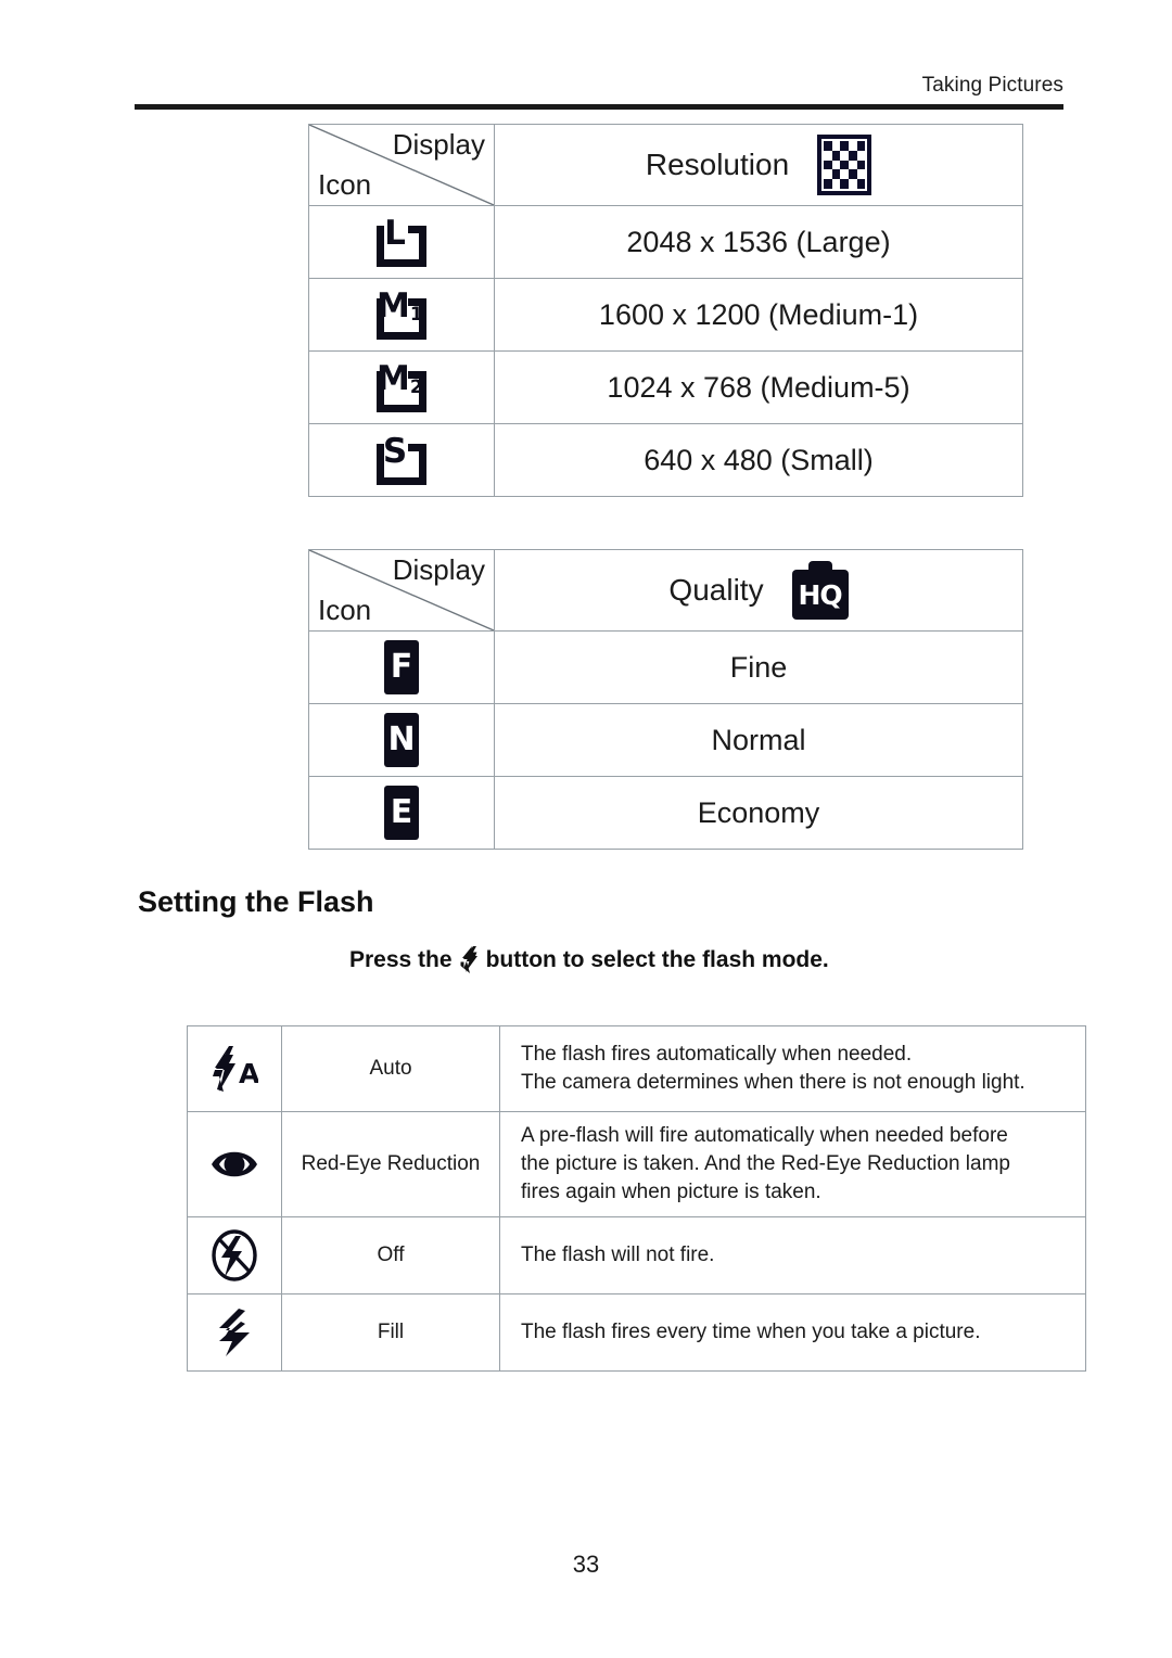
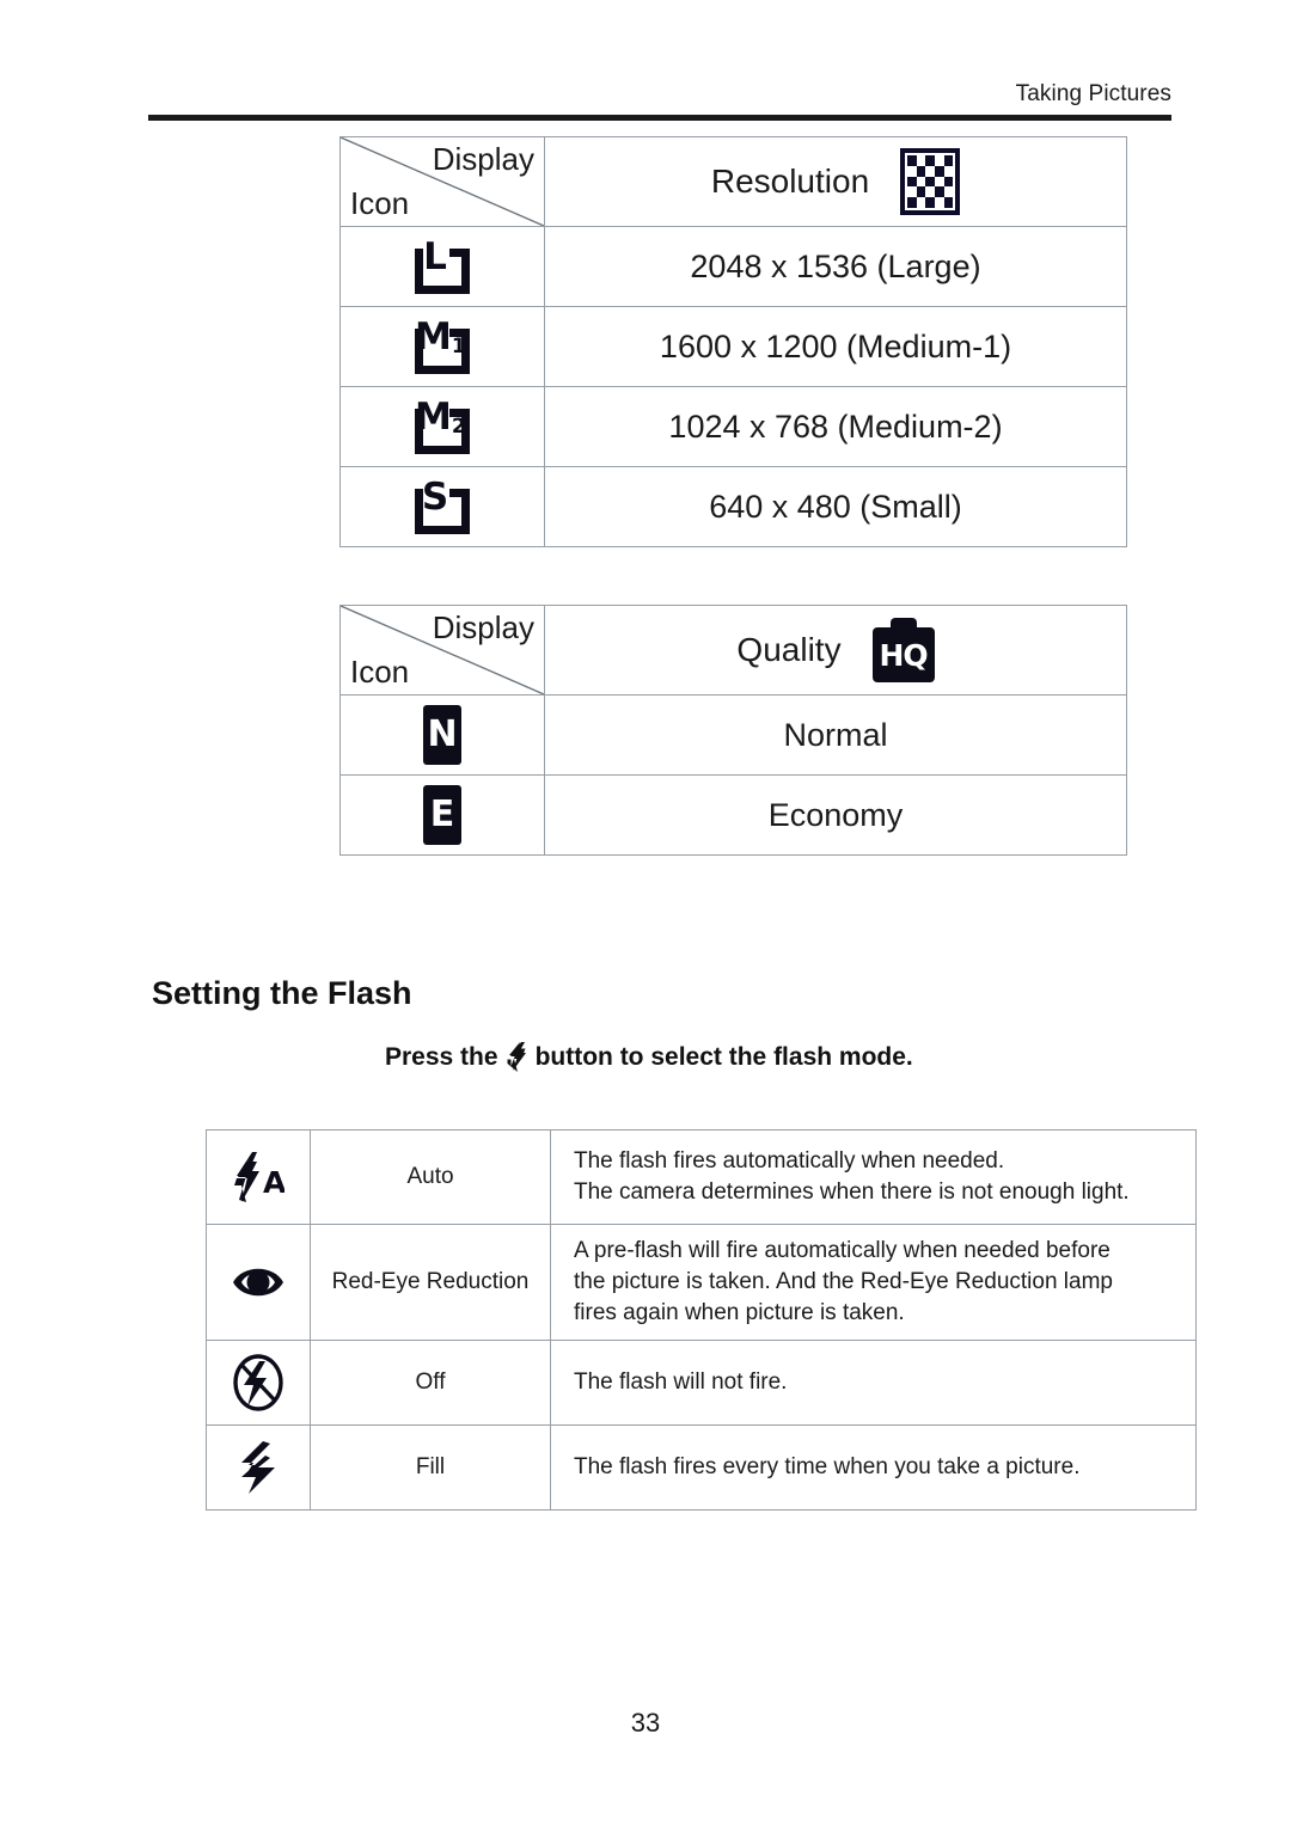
  Taking Pictures
  Display Icon	Resolution
  L	2048 x 1536 (Large)
  M1	1600 x 1200 (Medium-1)
- M2	1024 x 768 (Medium-5)
+ M2	1024 x 768 (Medium-2)
  S	640 x 480 (Small)
  Display Icon	Quality HQ
- F	Fine
  N	Normal
  E	Economy
  Setting the Flash
  Press the
  button to select the flash mode.
  A	Auto	The flash fires automatically when needed. The camera determines when there is not enough light.
  	Red-Eye Reduction	A pre-flash will fire automatically when needed before the picture is taken. And the Red-Eye Reduction lamp fires again when picture is taken.
  	Off	The flash will not fire.
  	Fill	The flash fires every time when you take a picture.
  33
